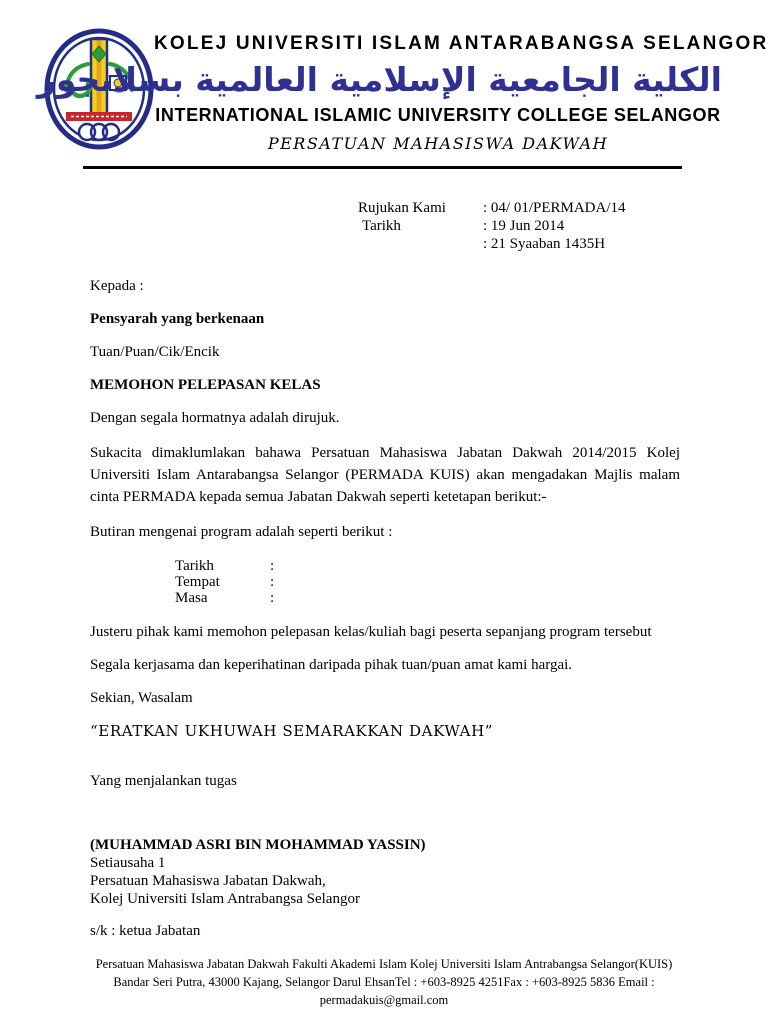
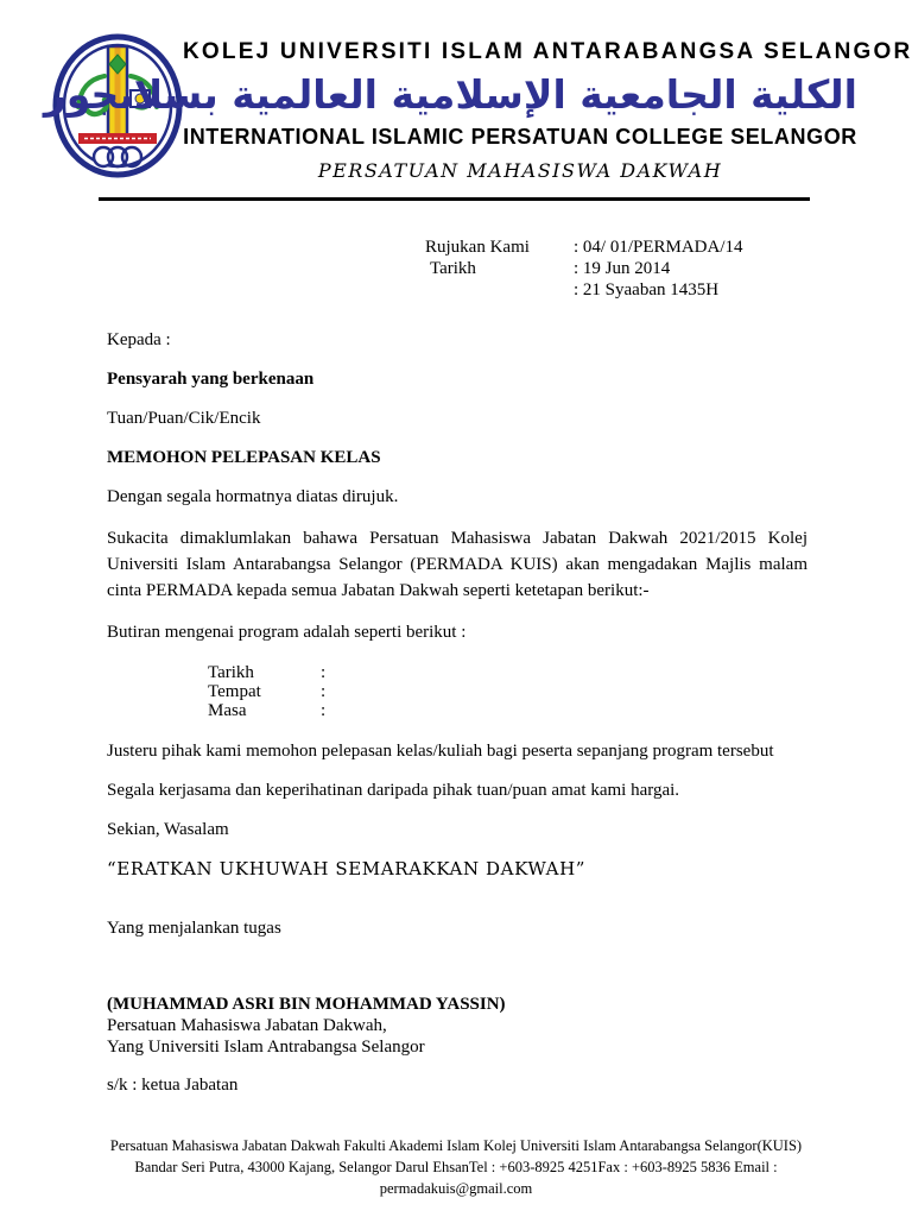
  KOLEJ UNIVERSITI ISLAM ANTARABANGSA SELANGOR
  الكلية الجامعية الإسلامية العالمية بسلانجور
- INTERNATIONAL ISLAMIC UNIVERSITY COLLEGE SELANGOR
+ INTERNATIONAL ISLAMIC PERSATUAN COLLEGE SELANGOR
  PERSATUAN MAHASISWA DAKWAH
  Rujukan Kami
  : 04/ 01/PERMADA/14
  Tarikh
  : 19 Jun 2014
  : 21 Syaaban 1435H
  Kepada :
  Pensyarah yang berkenaan
  Tuan/Puan/Cik/Encik
  MEMOHON PELEPASAN KELAS
- Dengan segala hormatnya adalah dirujuk.
+ Dengan segala hormatnya diatas dirujuk.
- Sukacita dimaklumlakan bahawa Persatuan Mahasiswa Jabatan Dakwah 2014/2015 Kolej Universiti Islam Antarabangsa Selangor (PERMADA KUIS) akan mengadakan Majlis malam cinta PERMADA kepada semua Jabatan Dakwah seperti ketetapan berikut:-
+ Sukacita dimaklumlakan bahawa Persatuan Mahasiswa Jabatan Dakwah 2021/2015 Kolej Universiti Islam Antarabangsa Selangor (PERMADA KUIS) akan mengadakan Majlis malam cinta PERMADA kepada semua Jabatan Dakwah seperti ketetapan berikut:-
  Butiran mengenai program adalah seperti berikut :
  Tarikh
  :
  Tempat
  :
  Masa
  :
  Justeru pihak kami memohon pelepasan kelas/kuliah bagi peserta sepanjang program tersebut
  Segala kerjasama dan keperihatinan daripada pihak tuan/puan amat kami hargai.
  Sekian, Wasalam
  “ERATKAN UKHUWAH SEMARAKKAN DAKWAH”
  Yang menjalankan tugas
  (MUHAMMAD ASRI BIN MOHAMMAD YASSIN)
- Setiausaha 1
  Persatuan Mahasiswa Jabatan Dakwah,
- Kolej Universiti Islam Antrabangsa Selangor
+ Yang Universiti Islam Antrabangsa Selangor
  s/k : ketua Jabatan
- Persatuan Mahasiswa Jabatan Dakwah Fakulti Akademi Islam Kolej Universiti Islam Antrabangsa Selangor(KUIS)
+ Persatuan Mahasiswa Jabatan Dakwah Fakulti Akademi Islam Kolej Universiti Islam Antarabangsa Selangor(KUIS)
  Bandar Seri Putra, 43000 Kajang, Selangor Darul EhsanTel : +603-8925 4251Fax : +603-8925 5836 Email :
  permadakuis@gmail.com
